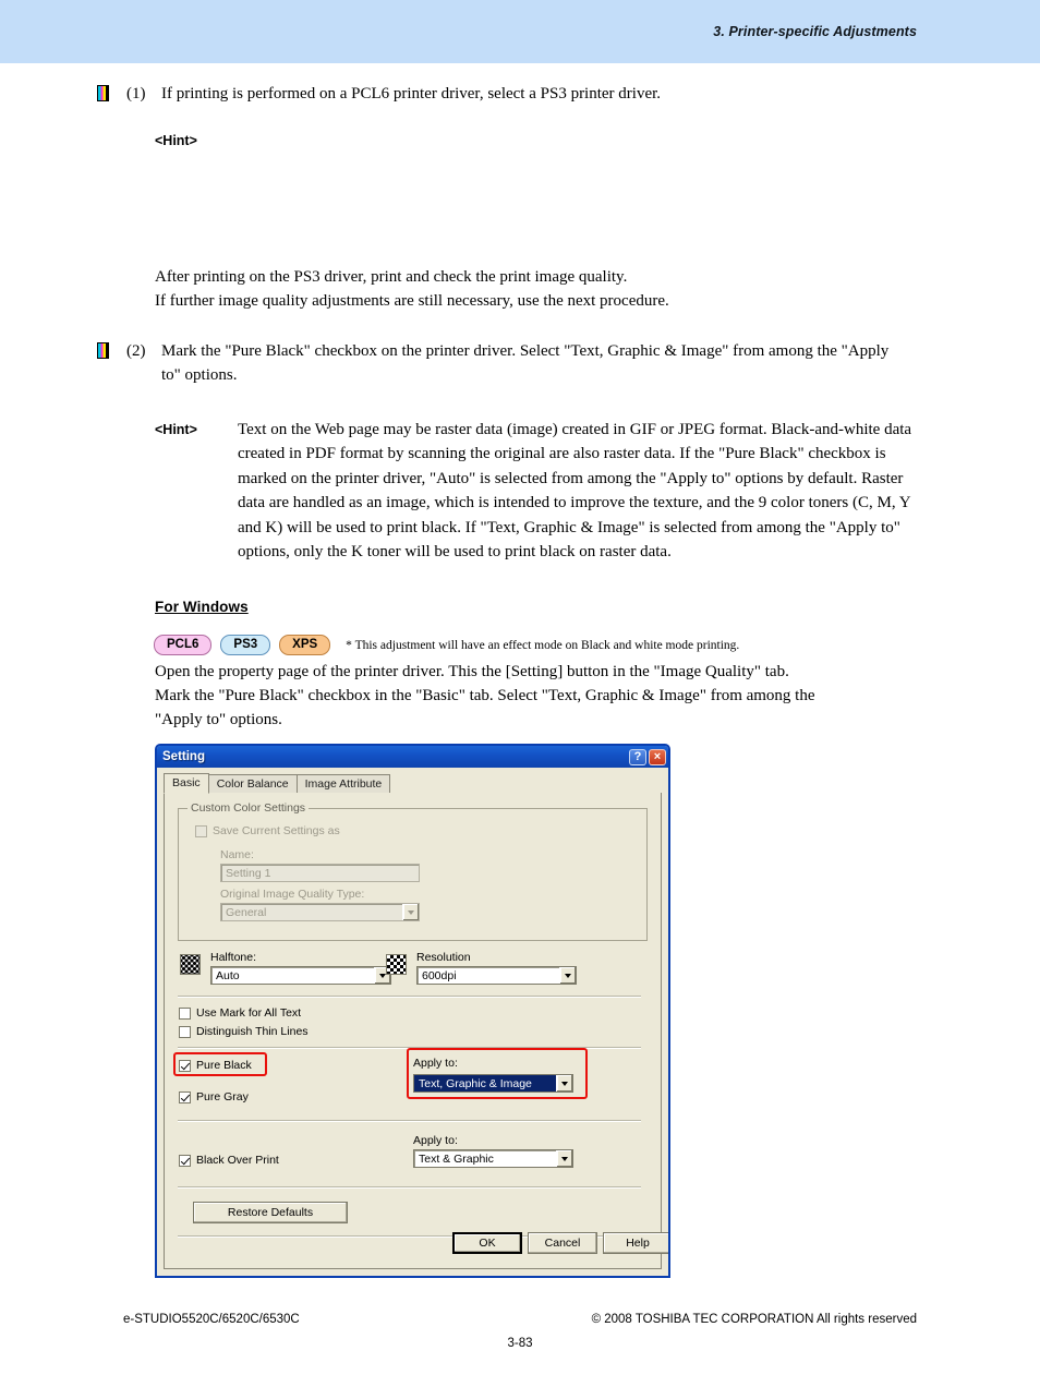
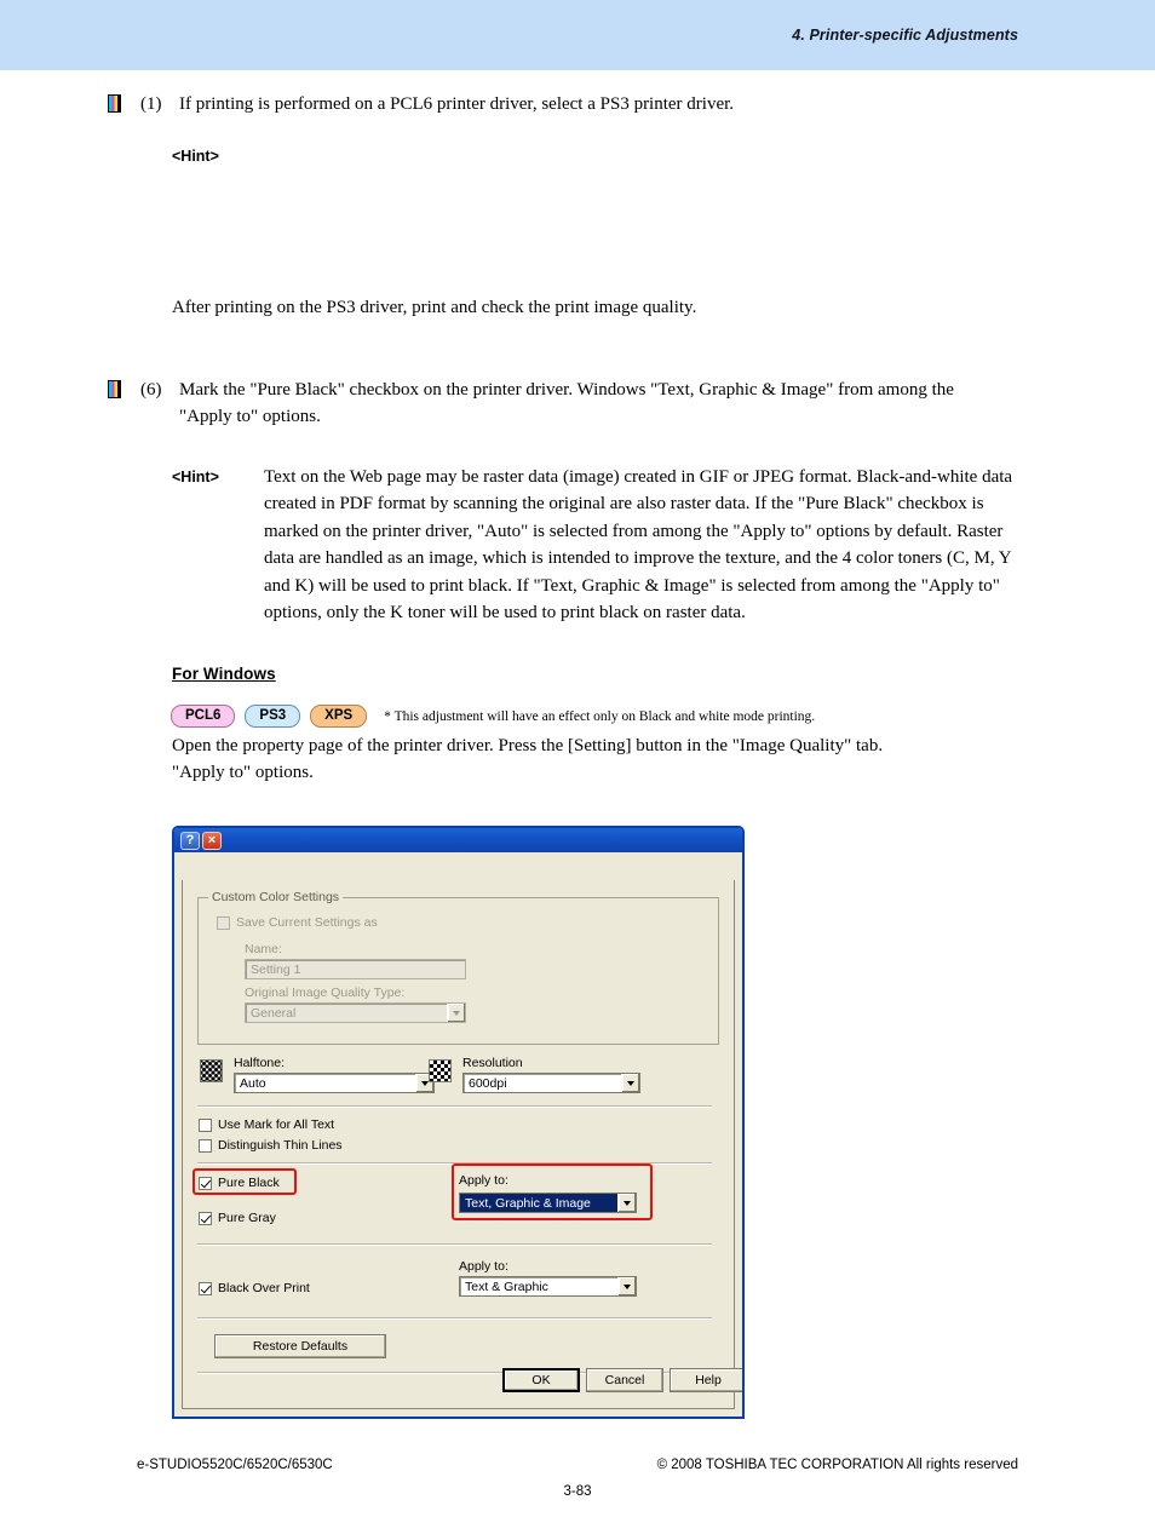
- 3. Printer-specific Adjustments
+ 4. Printer-specific Adjustments
  (1)
  If printing is performed on a PCL6 printer driver, select a PS3 printer driver.
  <Hint>
  After printing on the PS3 driver, print and check the print image quality.
- If further image quality adjustments are still necessary, use the next procedure.
- (2)
+ (6)
- Mark the "Pure Black" checkbox on the printer driver. Select "Text, Graphic & Image" from among the "Apply to" options.
+ Mark the "Pure Black" checkbox on the printer driver. Windows "Text, Graphic & Image" from among the "Apply to" options.
  <Hint>
- Text on the Web page may be raster data (image) created in GIF or JPEG format. Black-and-white data created in PDF format by scanning the original are also raster data. If the "Pure Black" checkbox is marked on the printer driver, "Auto" is selected from among the "Apply to" options by default. Raster data are handled as an image, which is intended to improve the texture, and the 9 color toners (C, M, Y and K) will be used to print black. If "Text, Graphic & Image" is selected from among the "Apply to" options, only the K toner will be used to print black on raster data.
+ Text on the Web page may be raster data (image) created in GIF or JPEG format. Black-and-white data created in PDF format by scanning the original are also raster data. If the "Pure Black" checkbox is marked on the printer driver, "Auto" is selected from among the "Apply to" options by default. Raster data are handled as an image, which is intended to improve the texture, and the 4 color toners (C, M, Y and K) will be used to print black. If "Text, Graphic & Image" is selected from among the "Apply to" options, only the K toner will be used to print black on raster data.
  For Windows
  PCL6
  PS3
  XPS
- * This adjustment will have an effect mode on Black and white mode printing.
+ * This adjustment will have an effect only on Black and white mode printing.
- Open the property page of the printer driver. This the [Setting] button in the "Image Quality" tab.
+ Open the property page of the printer driver. Press the [Setting] button in the "Image Quality" tab.
- Mark the "Pure Black" checkbox in the "Basic" tab. Select "Text, Graphic & Image" from among the
  "Apply to" options.
- Setting
  ?
  ×
- Basic
- Color Balance
- Image Attribute
  Custom Color Settings
  Save Current Settings as
  Name:
  Setting 1
  Original Image Quality Type:
  General
  Halftone:
  Auto
  Resolution
  600dpi
  Use Mark for All Text
  Distinguish Thin Lines
  Pure Black
  Pure Gray
  Apply to:
  Text, Graphic & Image
  Apply to:
  Black Over Print
  Text & Graphic
  Restore Defaults
  OK
  Cancel
  Help
  e-STUDIO5520C/6520C/6530C
  © 2008 TOSHIBA TEC CORPORATION All rights reserved
  3-83
